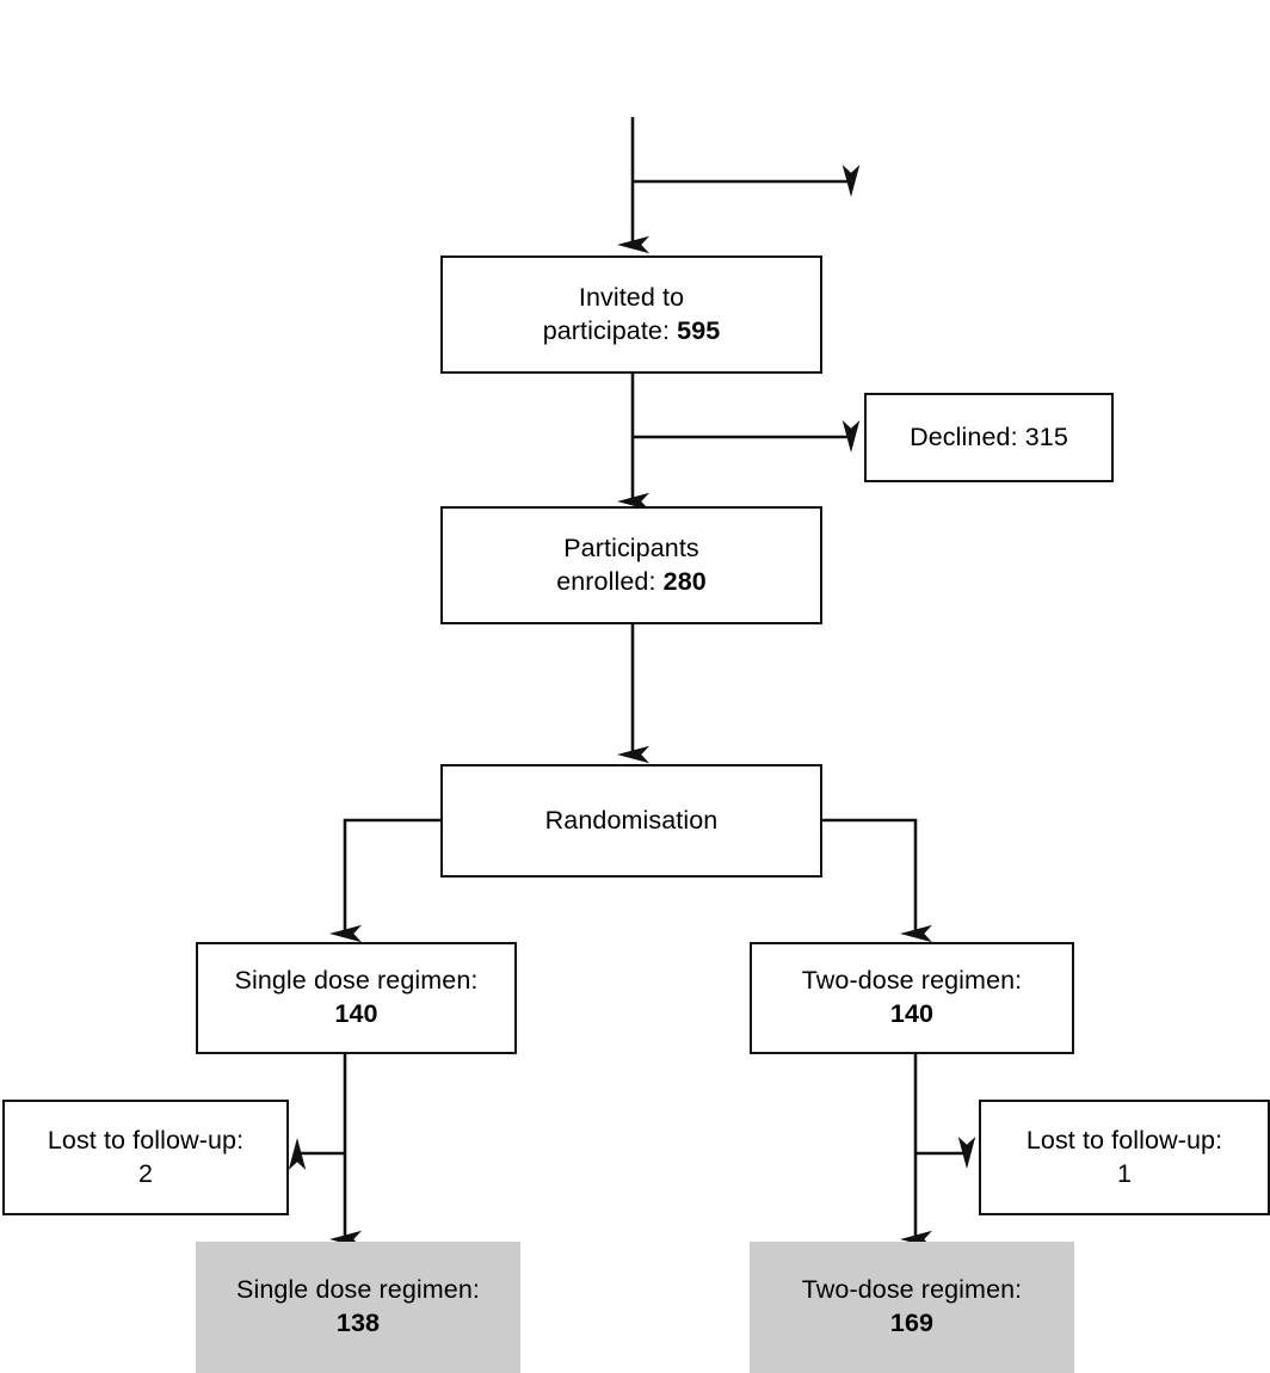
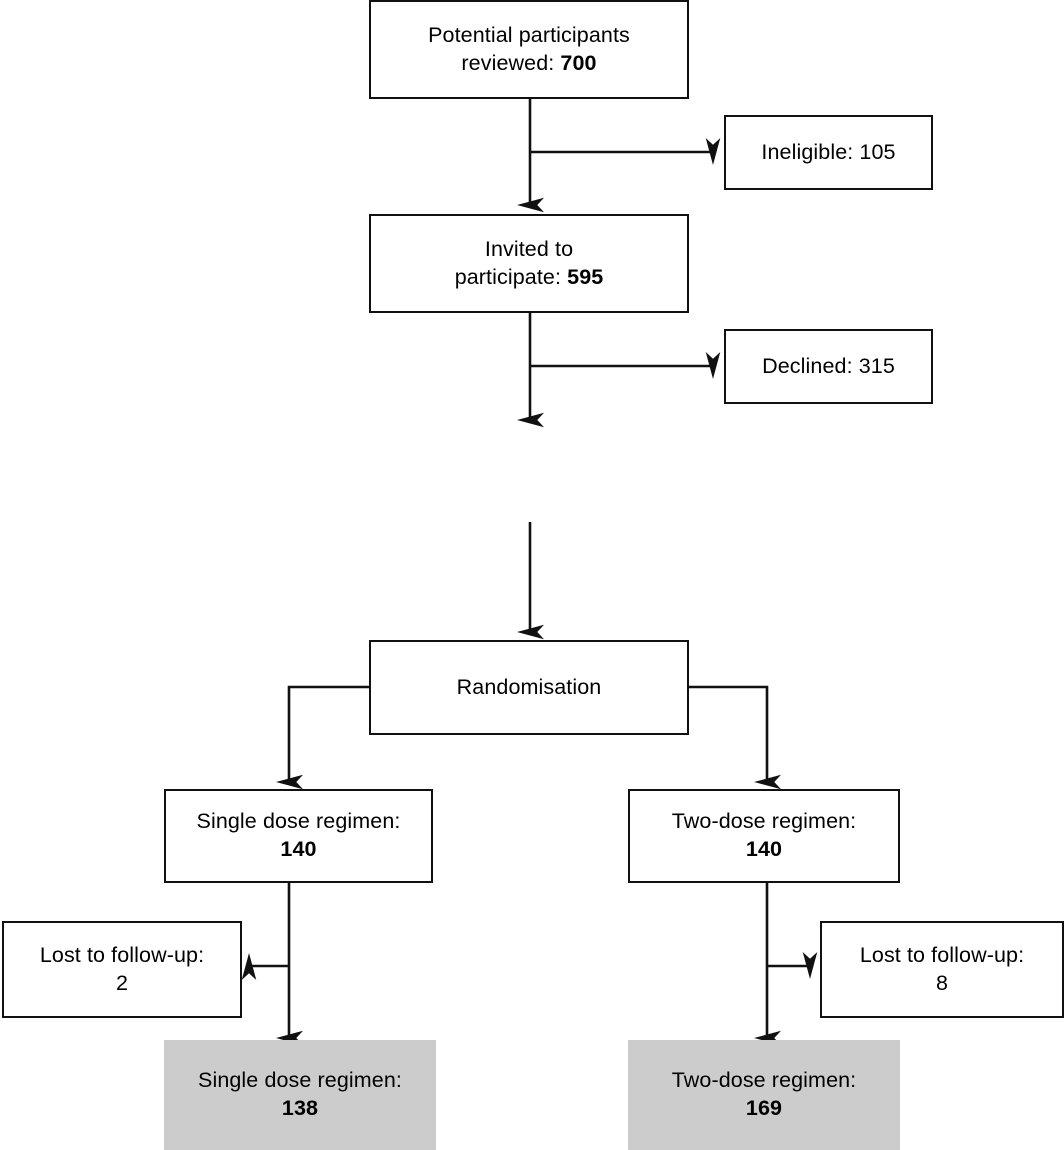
+ Potential participants
+ reviewed: 700
+ Ineligible: 105
  Invited to
  participate: 595
  Declined: 315
- Participants
- enrolled: 280
  Randomisation
  Single dose regimen:
  140
  Two-dose regimen:
  140
  Lost to follow-up:
  2
  Lost to follow-up:
- 1
+ 8
  Single dose regimen:
  138
  Two-dose regimen:
  169
